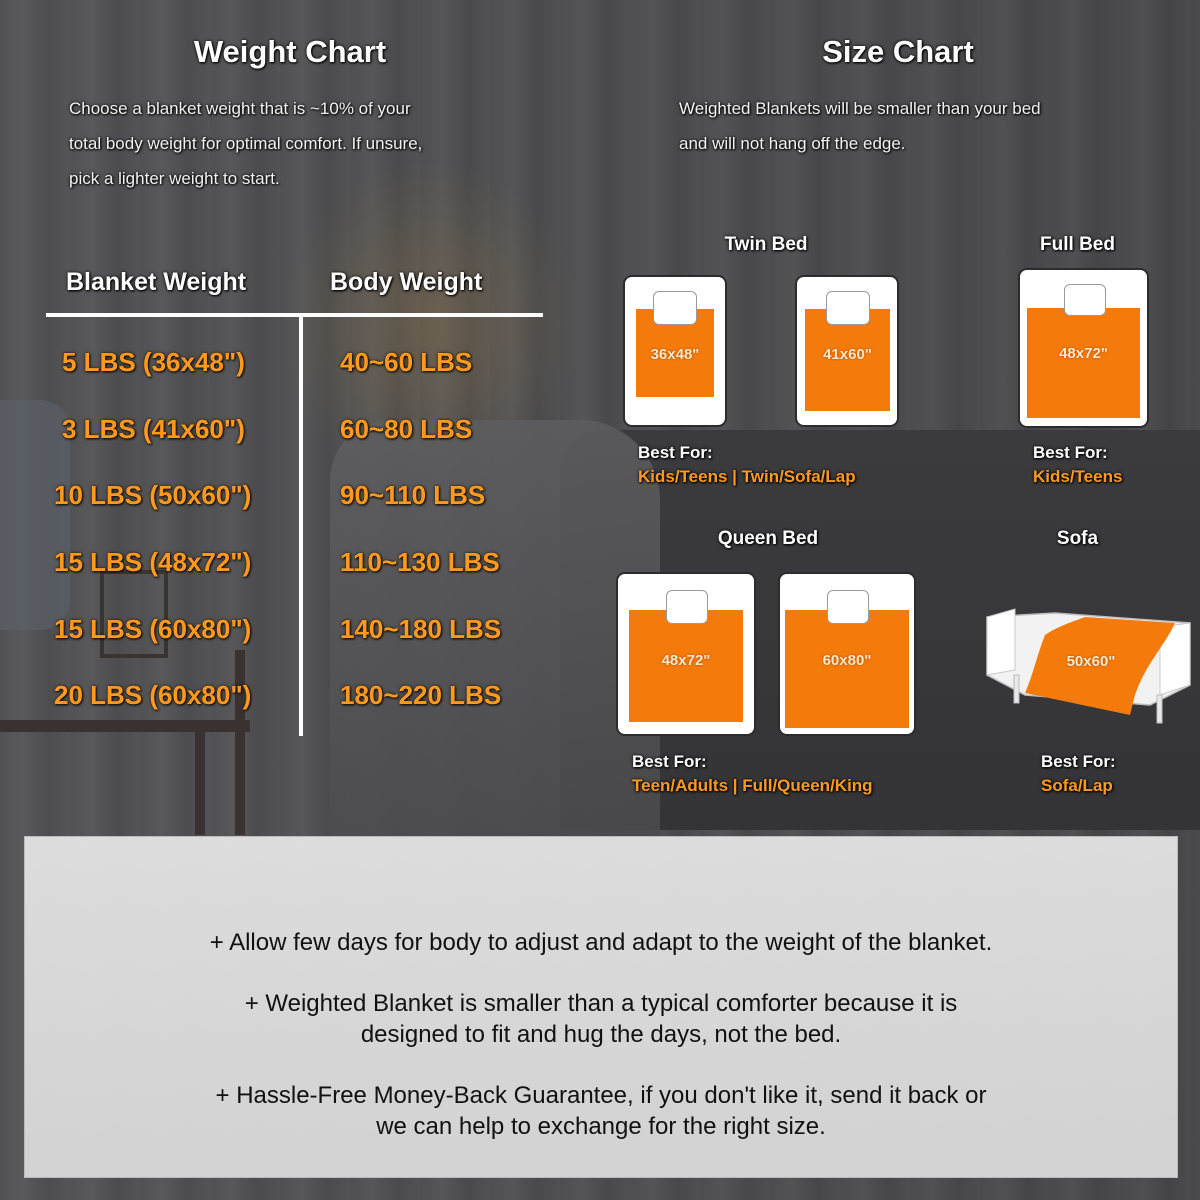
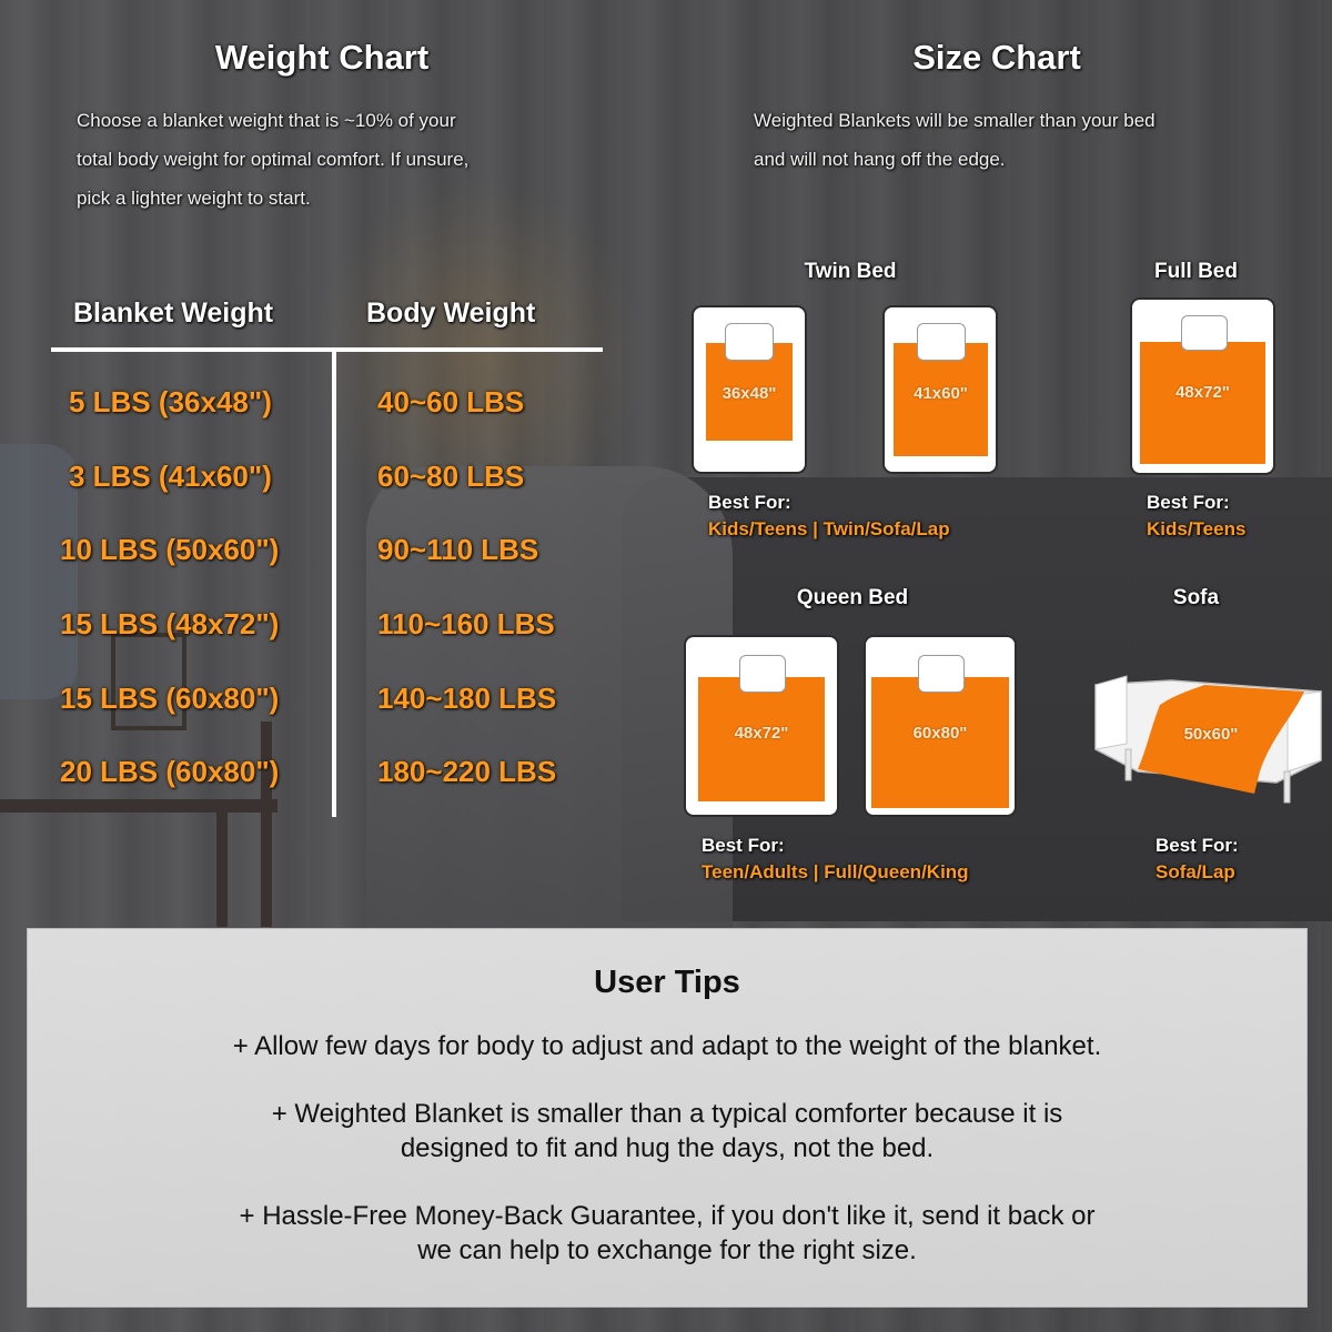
  Weight Chart
  Choose a blanket weight that is ~10% of your
  total body weight for optimal comfort. If unsure,
  pick a lighter weight to start.
  Blanket Weight
  Body Weight
  5 LBS (36x48")
  40~60 LBS
  3 LBS (41x60")
  60~80 LBS
  10 LBS (50x60")
  90~110 LBS
  15 LBS (48x72")
- 110~130 LBS
+ 110~160 LBS
  15 LBS (60x80")
  140~180 LBS
  20 LBS (60x80")
  180~220 LBS
  Size Chart
  Weighted Blankets will be smaller than your bed
  and will not hang off the edge.
  Twin Bed
  36x48"
  41x60"
  Best For:
  Kids/Teens | Twin/Sofa/Lap
  Full Bed
  48x72"
  Best For:
  Kids/Teens
  Queen Bed
  48x72"
  60x80"
  Best For:
  Teen/Adults | Full/Queen/King
  Sofa
  50x60"
  Best For:
  Sofa/Lap
+ User Tips
  + Allow few days for body to adjust and adapt to the weight of the blanket.
  + Weighted Blanket is smaller than a typical comforter because it is
  designed to fit and hug the days, not the bed.
  + Hassle-Free Money-Back Guarantee, if you don't like it, send it back or
  we can help to exchange for the right size.
